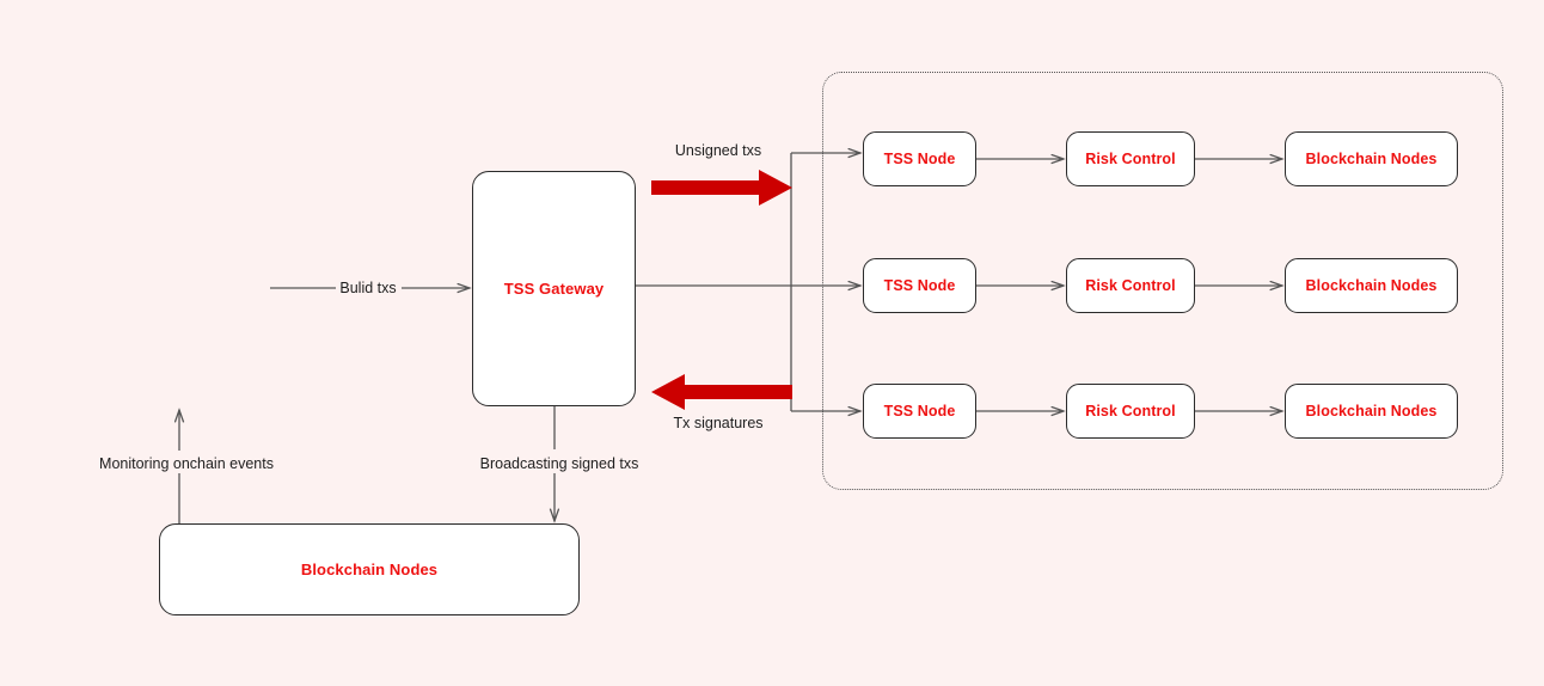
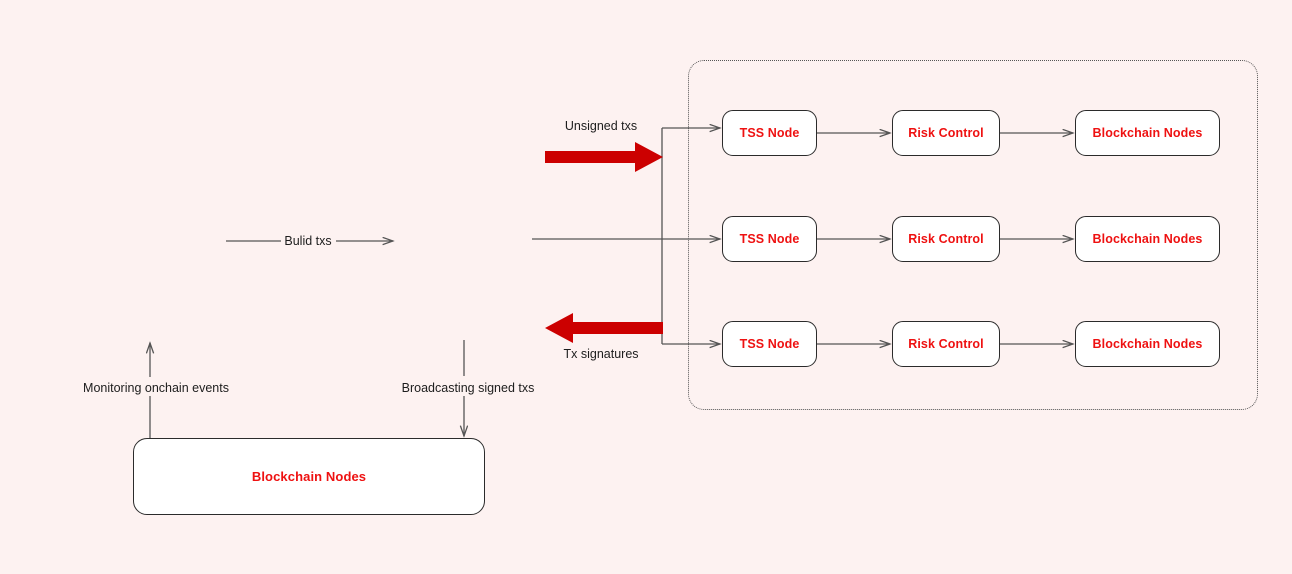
- TSS Gateway
  Blockchain Nodes
  TSS Node
  Risk Control
  Blockchain Nodes
  TSS Node
  Risk Control
  Blockchain Nodes
  TSS Node
  Risk Control
  Blockchain Nodes
  Bulid txs
  Unsigned txs
  Tx signatures
  Monitoring onchain events
  Broadcasting signed txs
